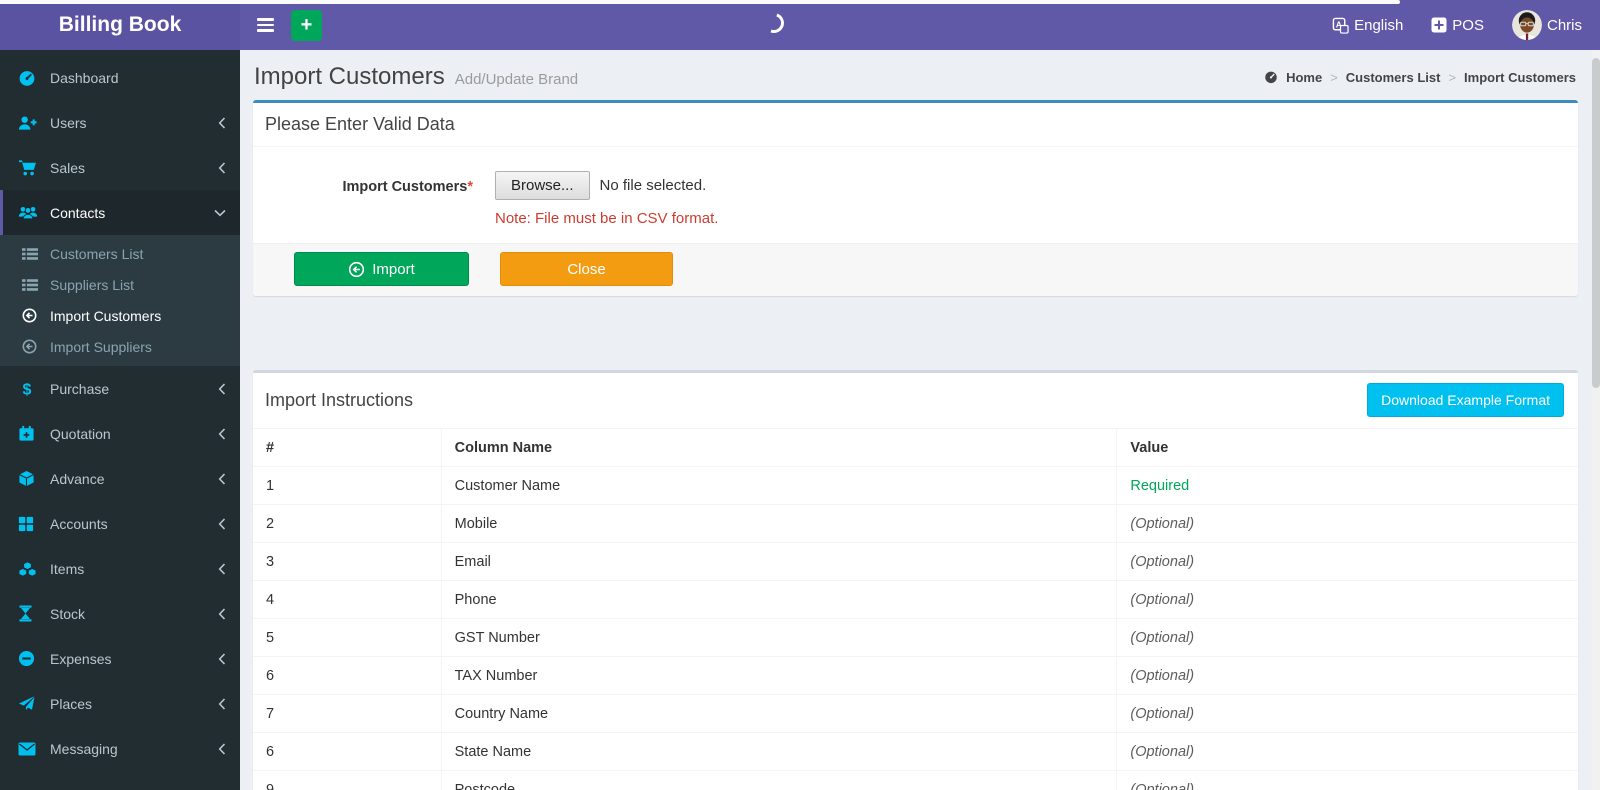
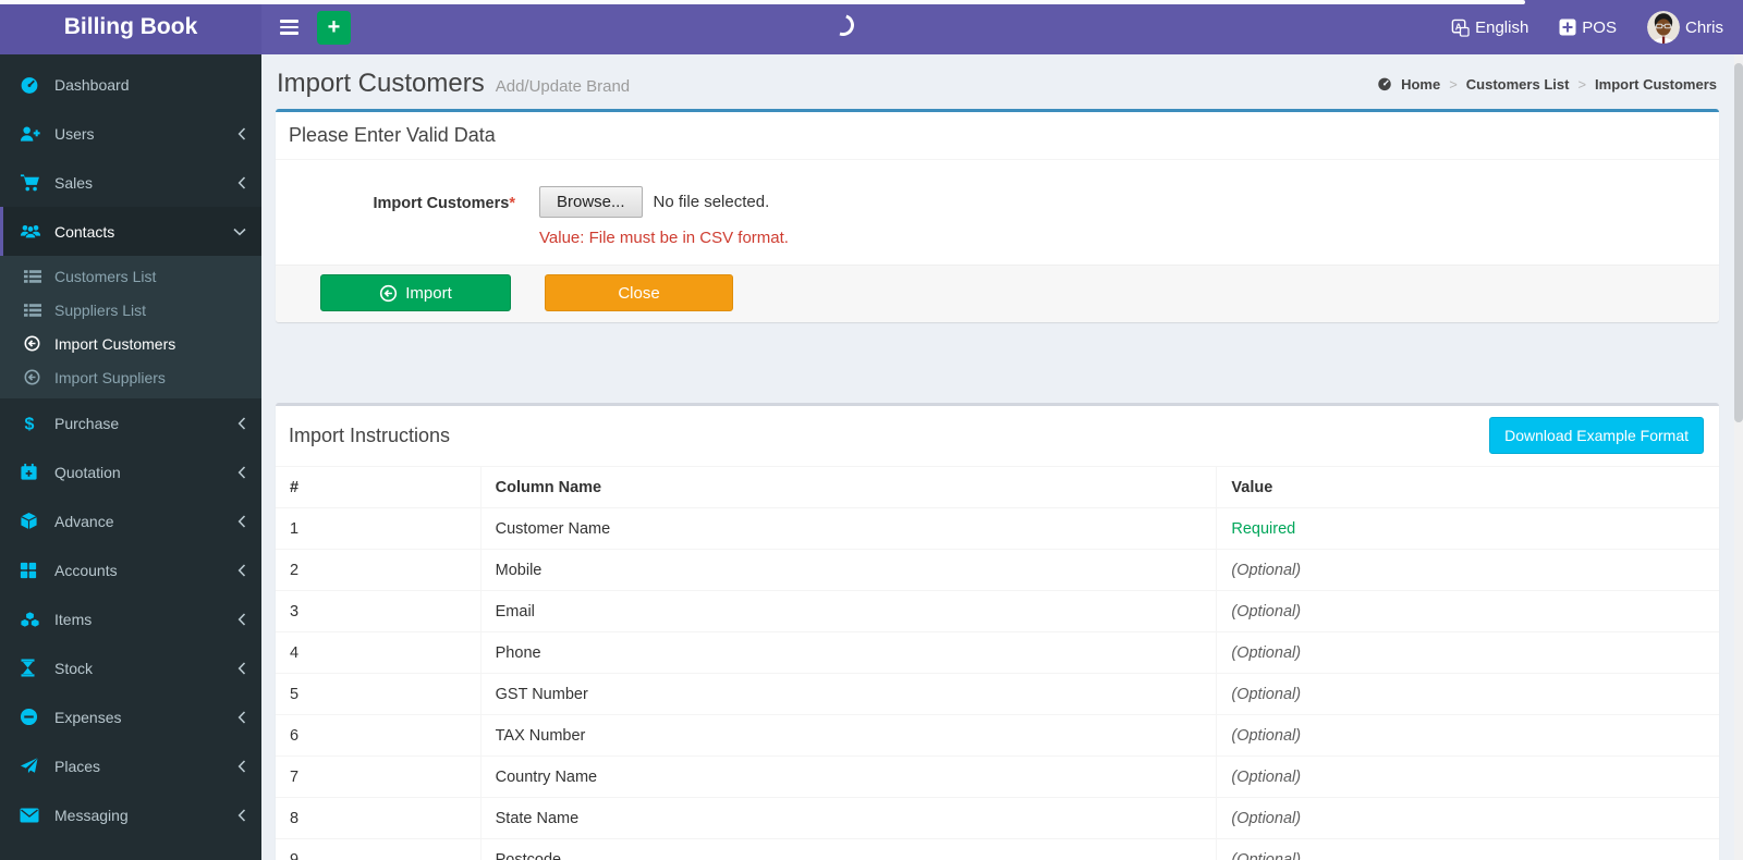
  Billing Book
  +
  A
  English
  POS
  Chris
  Dashboard
  Users
  Sales
  Contacts
  Customers List
  Suppliers List
  Import Customers
  Import Suppliers
  $
  Purchase
  Quotation
  Advance
  Accounts
  Items
  Stock
  Expenses
  Places
  Messaging
  Import Customers
  Add/Update Brand
  Home
  >
  Customers List
  >
  Import Customers
  Please Enter Valid Data
  Import Customers*
  Browse...
  No file selected.
- Note: File must be in CSV format.
+ Value: File must be in CSV format.
  Import
  Close
  Import Instructions
  Download Example Format
  #	Column Name	Value
  1	Customer Name	Required
  2	Mobile	(Optional)
  3	Email	(Optional)
  4	Phone	(Optional)
  5	GST Number	(Optional)
  6	TAX Number	(Optional)
  7	Country Name	(Optional)
- 6	State Name	(Optional)
+ 8	State Name	(Optional)
